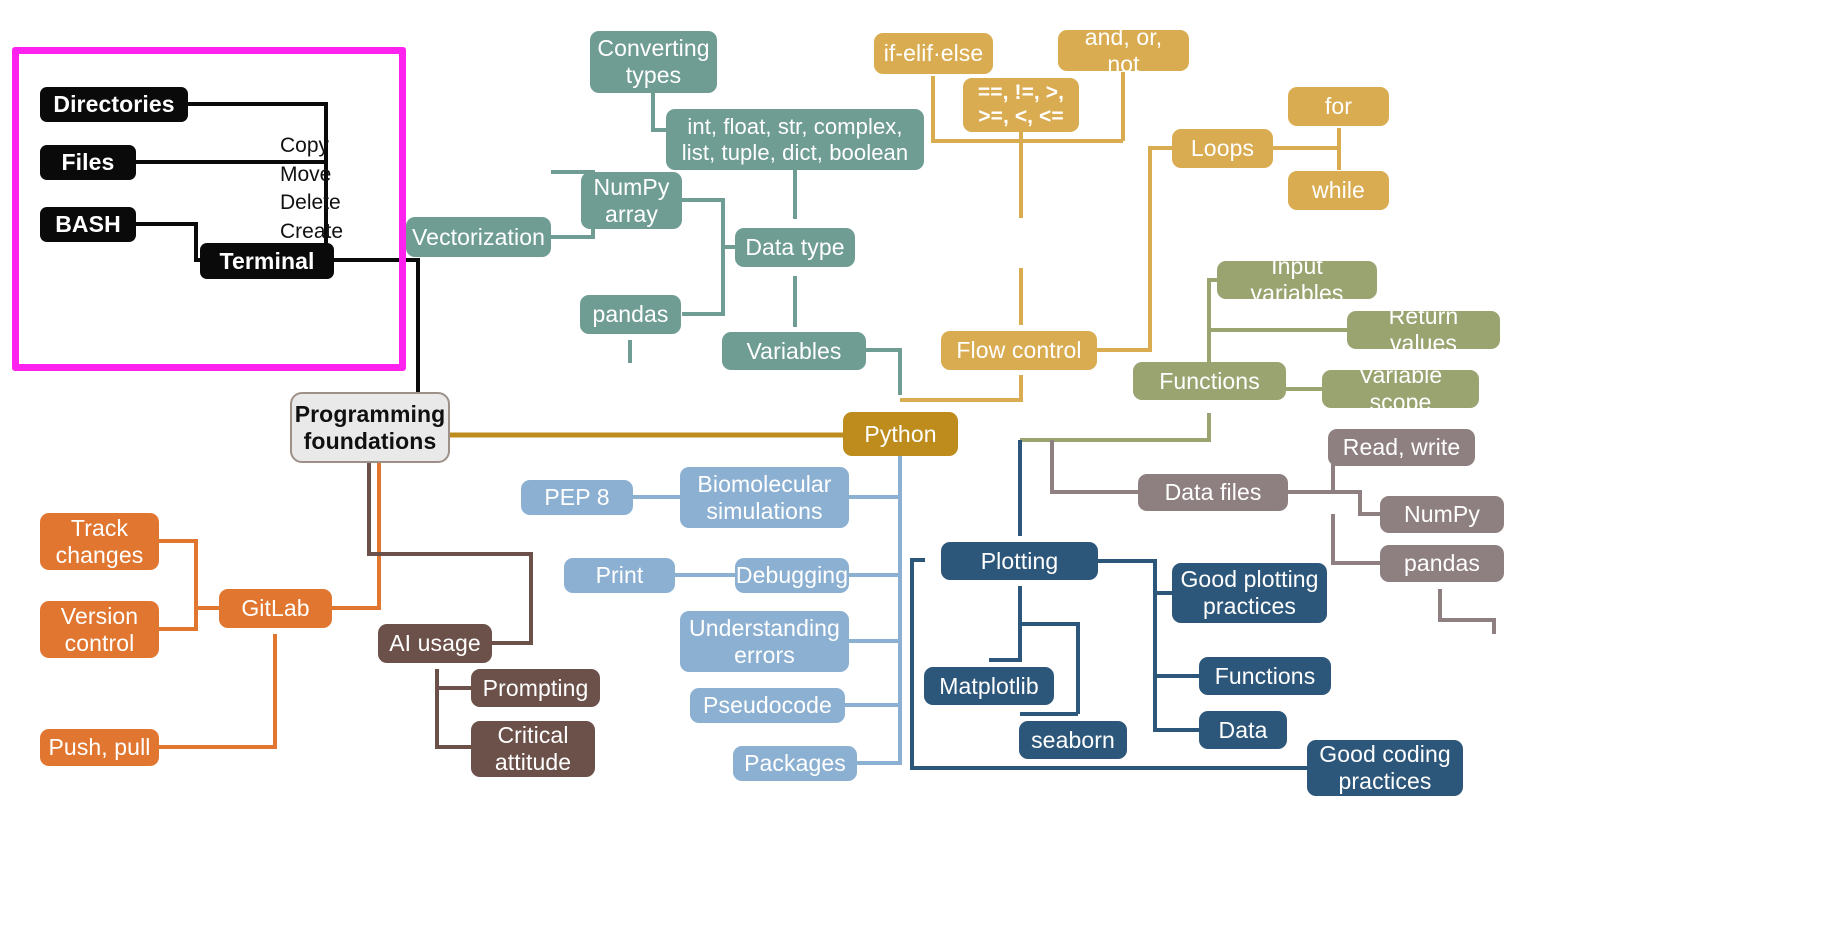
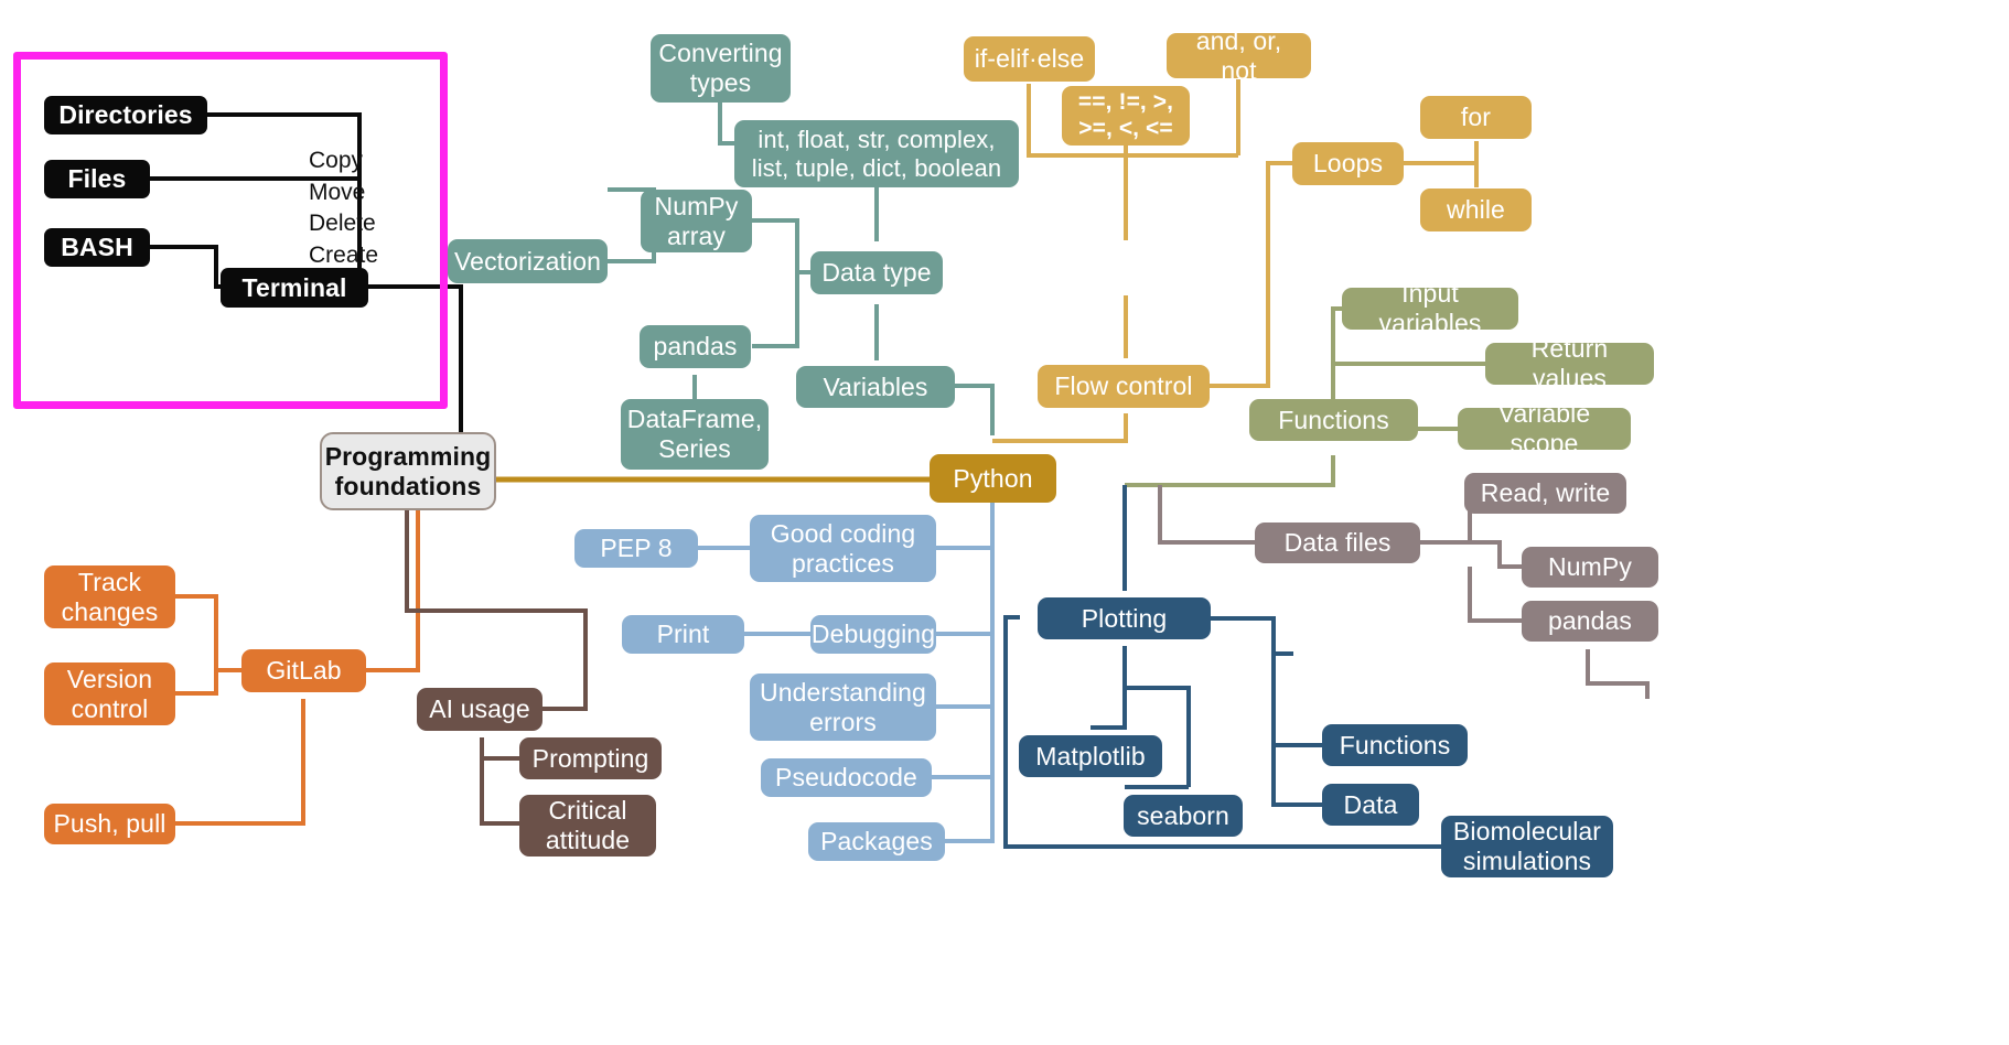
  Directories
  Files
  BASH
  Terminal
  Copy
  Move
  Delete
  Create
  Programming foundations
  Converting types
  int, float, str, complex, list, tuple, dict, boolean
  Vectorization
  NumPy array
  pandas
+ DataFrame, Series
  Data type
  Variables
  if-elif·else
  and, or, not
  ==, !=, >, >=, <, <=
  Flow control
  Loops
  for
  while
  Input variables
  Return values
  Functions
  Variable scope
  Read, write
  Data files
  NumPy
  pandas
  Plotting
  Matplotlib
  seaborn
- Good plotting practices
  Functions
  Data
- Good coding practices
+ Biomolecular simulations
  PEP 8
- Biomolecular simulations
+ Good coding practices
  Print
  Debugging
  Understanding errors
  Pseudocode
  Packages
  Track changes
  Version control
  GitLab
  Push, pull
  AI usage
  Prompting
  Critical attitude
  Python
